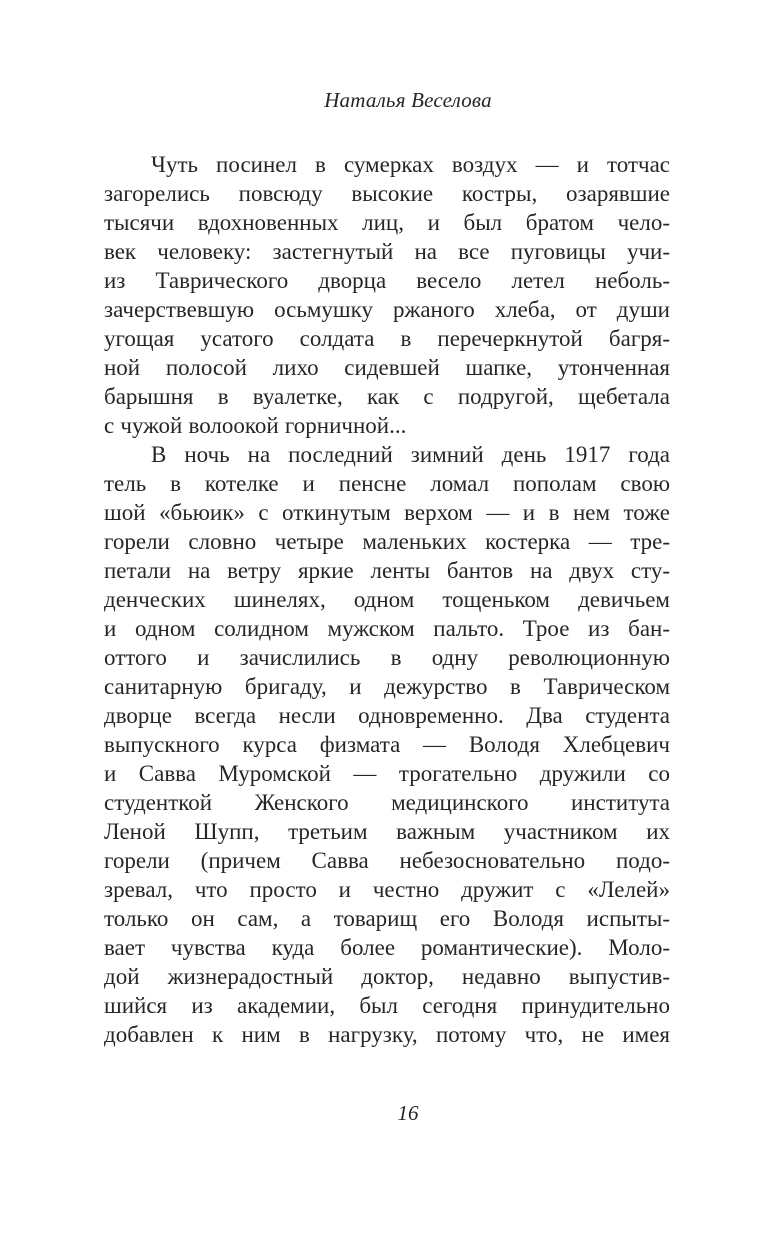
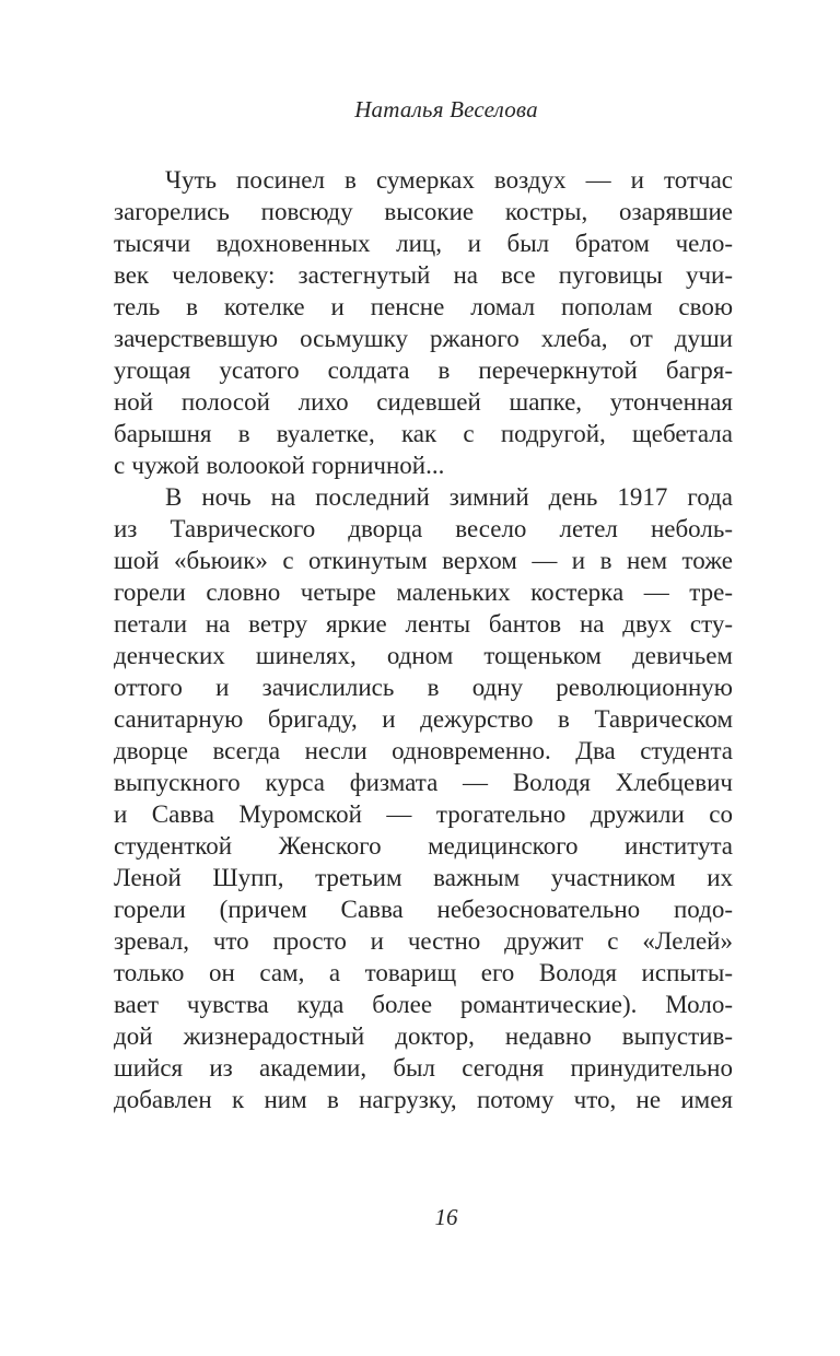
  Наталья Веселова
  Чуть посинел в сумерках воздух — и тотчас
  загорелись повсюду высокие костры, озарявшие
  тысячи вдохновенных лиц, и был братом чело-
  век человеку: застегнутый на все пуговицы учи-
- из Таврического дворца весело летел неболь-
+ тель в котелке и пенсне ломал пополам свою
  зачерствевшую осьмушку ржаного хлеба, от души
  угощая усатого солдата в перечеркнутой багря-
  ной полосой лихо сидевшей шапке, утонченная
  барышня в вуалетке, как с подругой, щебетала
  с чужой волоокой горничной...
  В ночь на последний зимний день 1917 года
- тель в котелке и пенсне ломал пополам свою
+ из Таврического дворца весело летел неболь-
  шой «бьюик» с откинутым верхом — и в нем тоже
  горели словно четыре маленьких костерка — тре-
  петали на ветру яркие ленты бантов на двух сту-
  денческих шинелях, одном тощеньком девичьем
- и одном солидном мужском пальто. Трое из бан-
  оттого и зачислились в одну революционную
  санитарную бригаду, и дежурство в Таврическом
  дворце всегда несли одновременно. Два студента
  выпускного курса физмата — Володя Хлебцевич
  и Савва Муромской — трогательно дружили со
  студенткой Женского медицинского института
  Леной Шупп, третьим важным участником их
  горели (причем Савва небезосновательно подо-
  зревал, что просто и честно дружит с «Лелей»
  только он сам, а товарищ его Володя испыты-
  вает чувства куда более романтические). Моло-
  дой жизнерадостный доктор, недавно выпустив-
  шийся из академии, был сегодня принудительно
  добавлен к ним в нагрузку, потому что, не имея
  16
